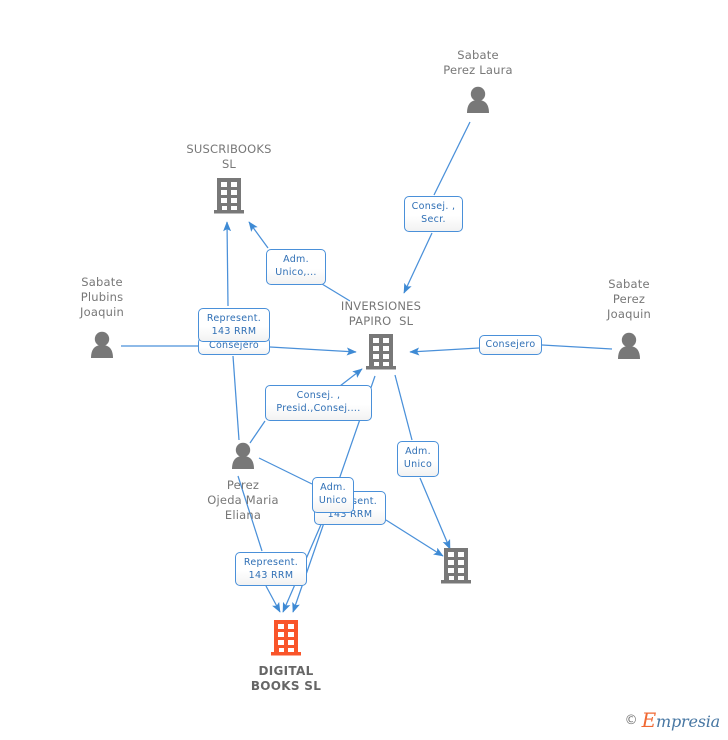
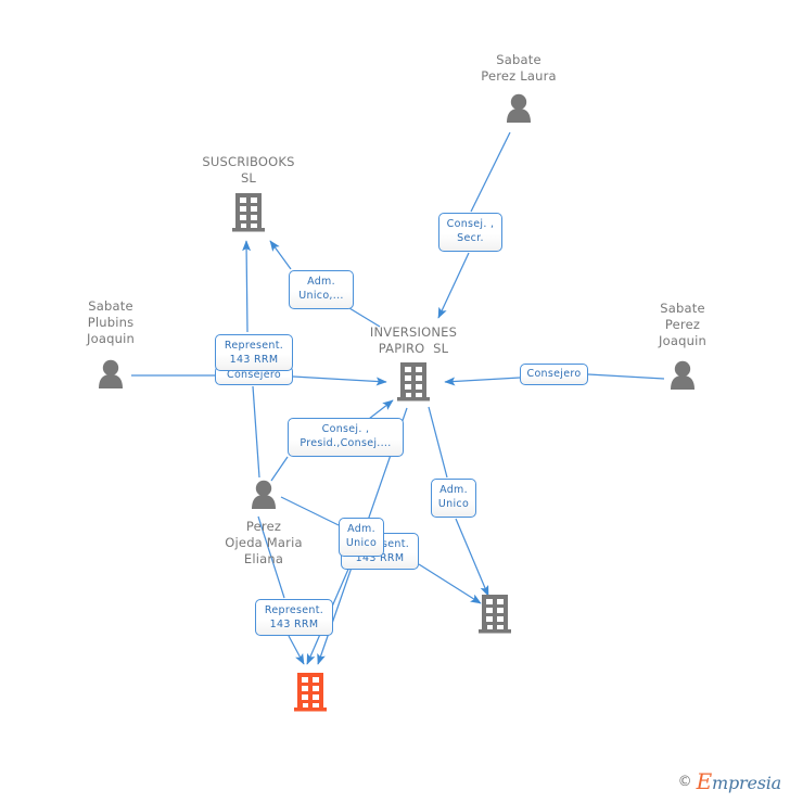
  SUSCRIBOOKS
  SL
  Sabate
  Perez Laura
  Sabate
  Plubins
  Joaquin
  INVERSIONES
  PAPIRO SL
  Sabate
  Perez
  Joaquin
  Perez
  Ojeda Maria
  Eliana
- DIGITAL
- BOOKS SL
  Adm.
  Unico,...
  Consej. ,
  Secr.
  Consejero
  Represent.
  143 RRM
  Consejero
  Consej. ,
  Presid.,Consej....
  Adm.
  Unico
  143 RRM
  Adm.
  Unico
  Represent.
  143 RRM
  ©
  Empresia
